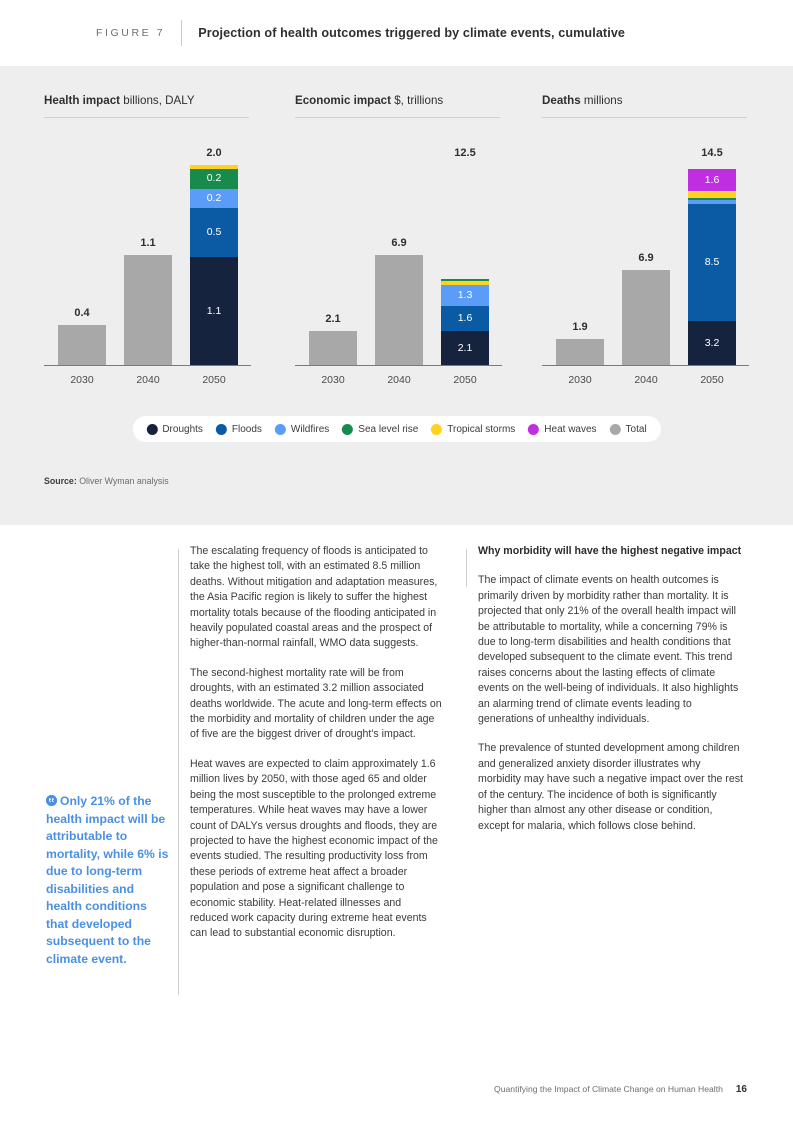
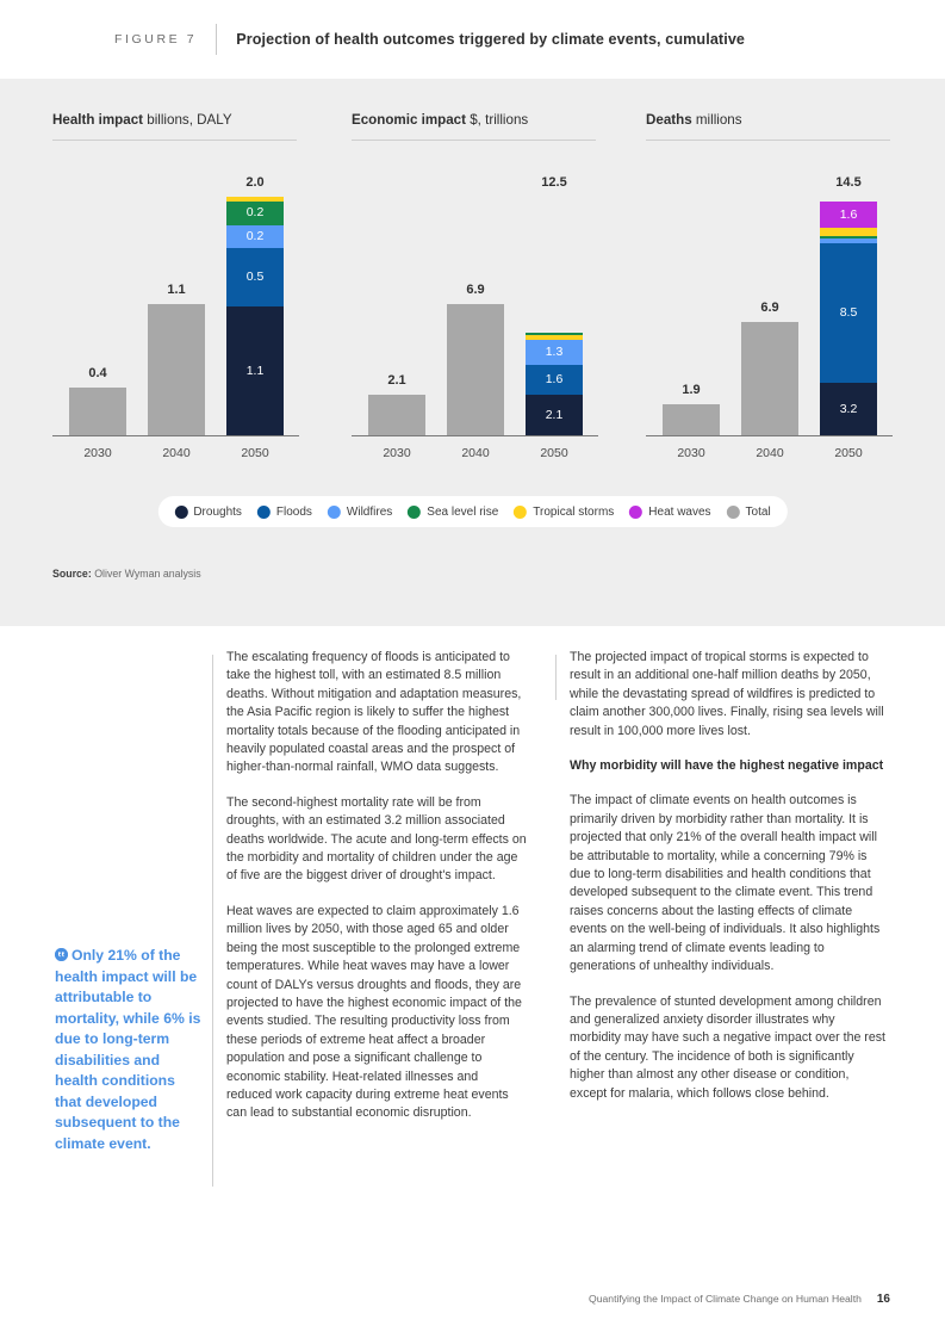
  FIGURE 7
  Projection of health outcomes triggered by climate events, cumulative
  Health impact billions, DALY
  0.4
  1.1
  0.2
  0.2
  0.5
  1.1
  2.0
  2030
  2040
  2050
  Economic impact $, trillions
  2.1
  6.9
  1.3
  1.6
  2.1
  12.5
  2030
  2040
  2050
  Deaths millions
  1.9
  6.9
  1.6
  8.5
  3.2
  14.5
  2030
  2040
  2050
  Droughts
  Floods
  Wildfires
  Sea level rise
  Tropical storms
  Heat waves
  Total
  Source: Oliver Wyman analysis
  Only 21% of the health impact will be attributable to mortality, while 6% is due to long-term disabilities and health conditions that developed subsequent to the climate event.
  The escalating frequency of floods is anticipated to take the highest toll, with an estimated 8.5 million deaths. Without mitigation and adaptation measures, the Asia Pacific region is likely to suffer the highest mortality totals because of the flooding anticipated in heavily populated coastal areas and the prospect of higher-than-normal rainfall, WMO data suggests.
  The second-highest mortality rate will be from droughts, with an estimated 3.2 million associated deaths worldwide. The acute and long-term effects on the morbidity and mortality of children under the age of five are the biggest driver of drought's impact.
  Heat waves are expected to claim approximately 1.6 million lives by 2050, with those aged 65 and older being the most susceptible to the prolonged extreme temperatures. While heat waves may have a lower count of DALYs versus droughts and floods, they are projected to have the highest economic impact of the events studied. The resulting productivity loss from these periods of extreme heat affect a broader population and pose a significant challenge to economic stability. Heat-related illnesses and reduced work capacity during extreme heat events can lead to substantial economic disruption.
+ The projected impact of tropical storms is expected to result in an additional one-half million deaths by 2050, while the devastating spread of wildfires is predicted to claim another 300,000 lives. Finally, rising sea levels will result in 100,000 more lives lost.
  Why morbidity will have the highest negative impact
  The impact of climate events on health outcomes is primarily driven by morbidity rather than mortality. It is projected that only 21% of the overall health impact will be attributable to mortality, while a concerning 79% is due to long-term disabilities and health conditions that developed subsequent to the climate event. This trend raises concerns about the lasting effects of climate events on the well-being of individuals. It also highlights an alarming trend of climate events leading to generations of unhealthy individuals.
  The prevalence of stunted development among children and generalized anxiety disorder illustrates why morbidity may have such a negative impact over the rest of the century. The incidence of both is significantly higher than almost any other disease or condition, except for malaria, which follows close behind.
  Quantifying the Impact of Climate Change on Human Health
  16
